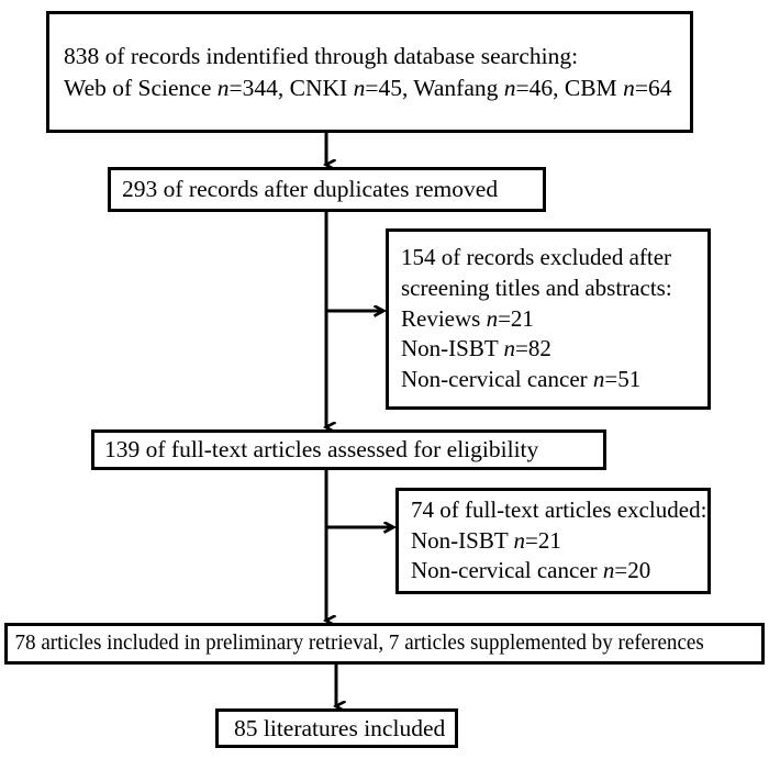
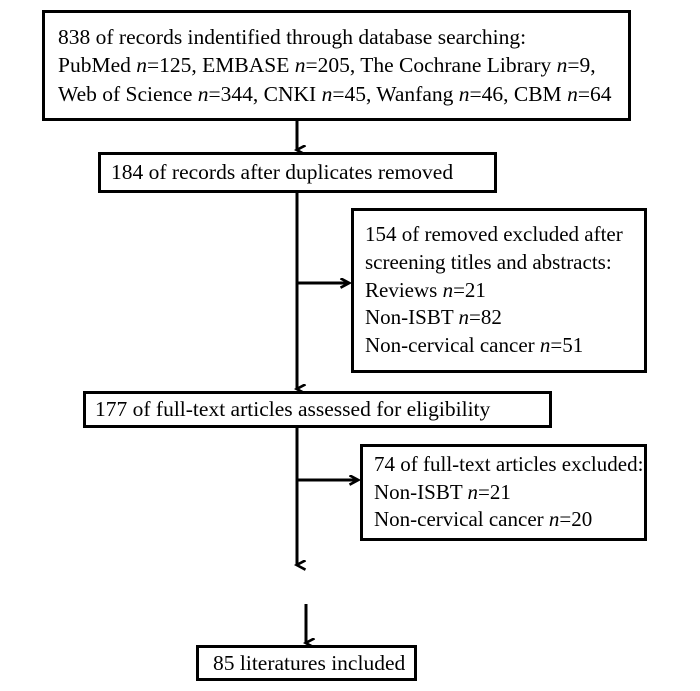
  838 of records indentified through database searching:
+ PubMed n=125, EMBASE n=205, The Cochrane Library n=9,
  Web of Science n=344, CNKI n=45, Wanfang n=46, CBM n=64
- 293 of records after duplicates removed
+ 184 of records after duplicates removed
- 154 of records excluded after
+ 154 of removed excluded after
  screening titles and abstracts:
  Reviews n=21
  Non-ISBT n=82
  Non-cervical cancer n=51
- 139 of full-text articles assessed for eligibility
+ 177 of full-text articles assessed for eligibility
  74 of full-text articles excluded:
  Non-ISBT n=21
  Non-cervical cancer n=20
- 78 articles included in preliminary retrieval, 7 articles supplemented by references
  85 literatures included
